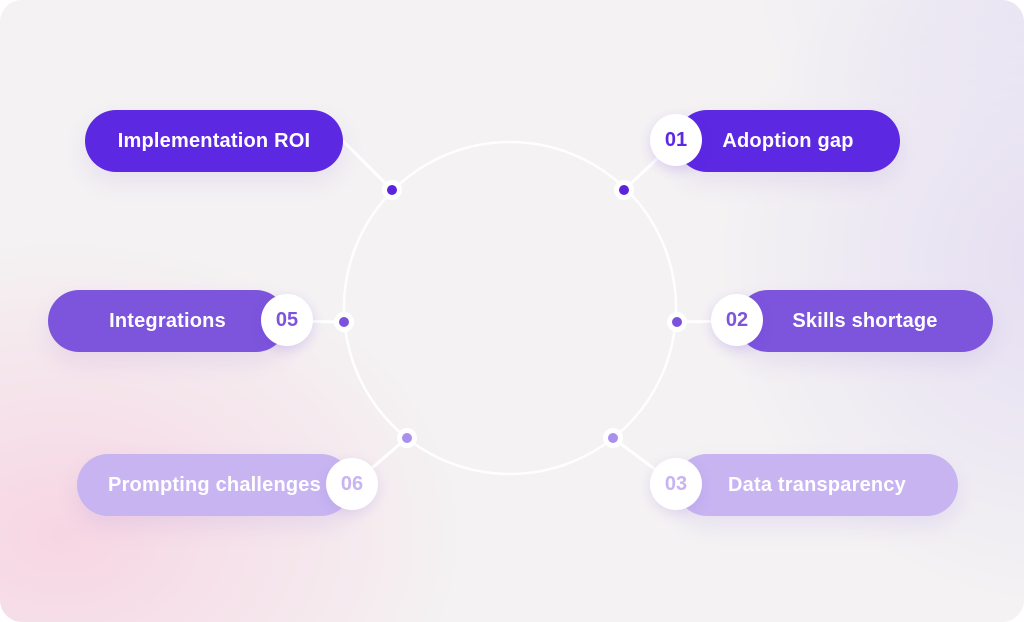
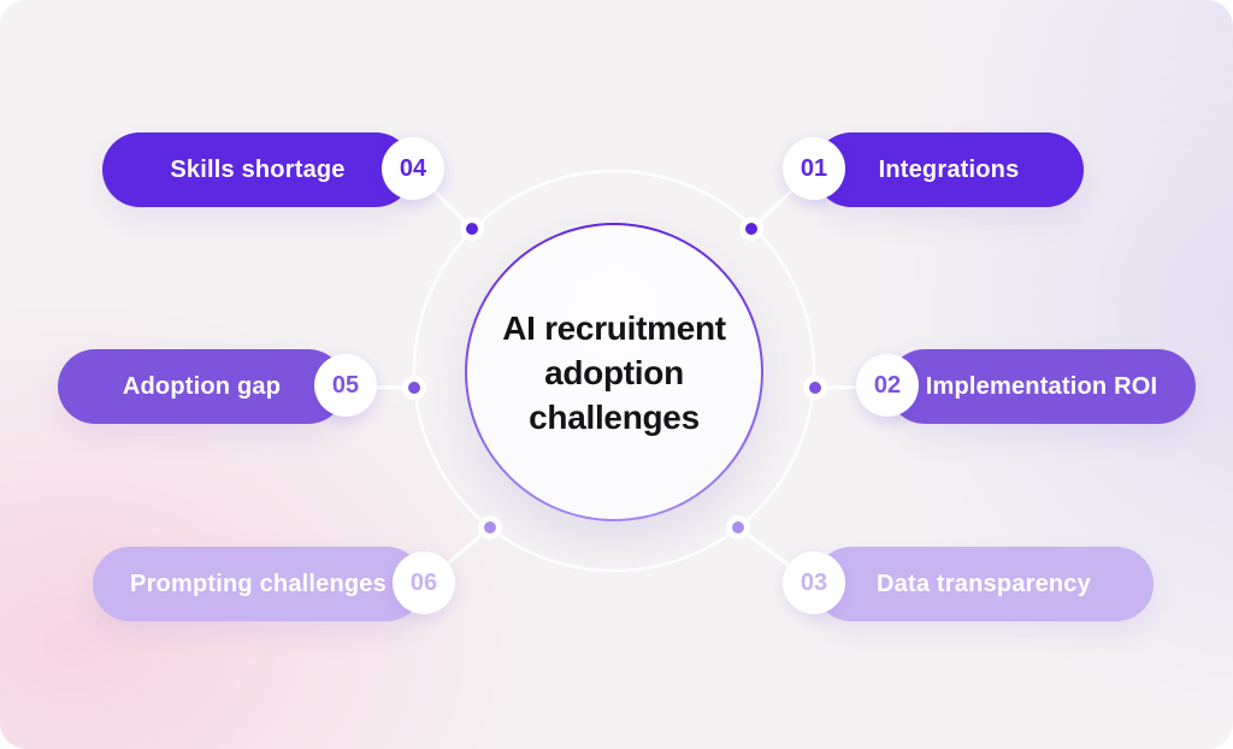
- Implementation ROI
+ Skills shortage
+ 04
- Adoption gap
+ Integrations
  01
- Integrations
+ Adoption gap
  05
- Skills shortage
+ Implementation ROI
  02
  Prompting challenges
  06
  Data transparency
  03
+ AI recruitment adoption challenges
